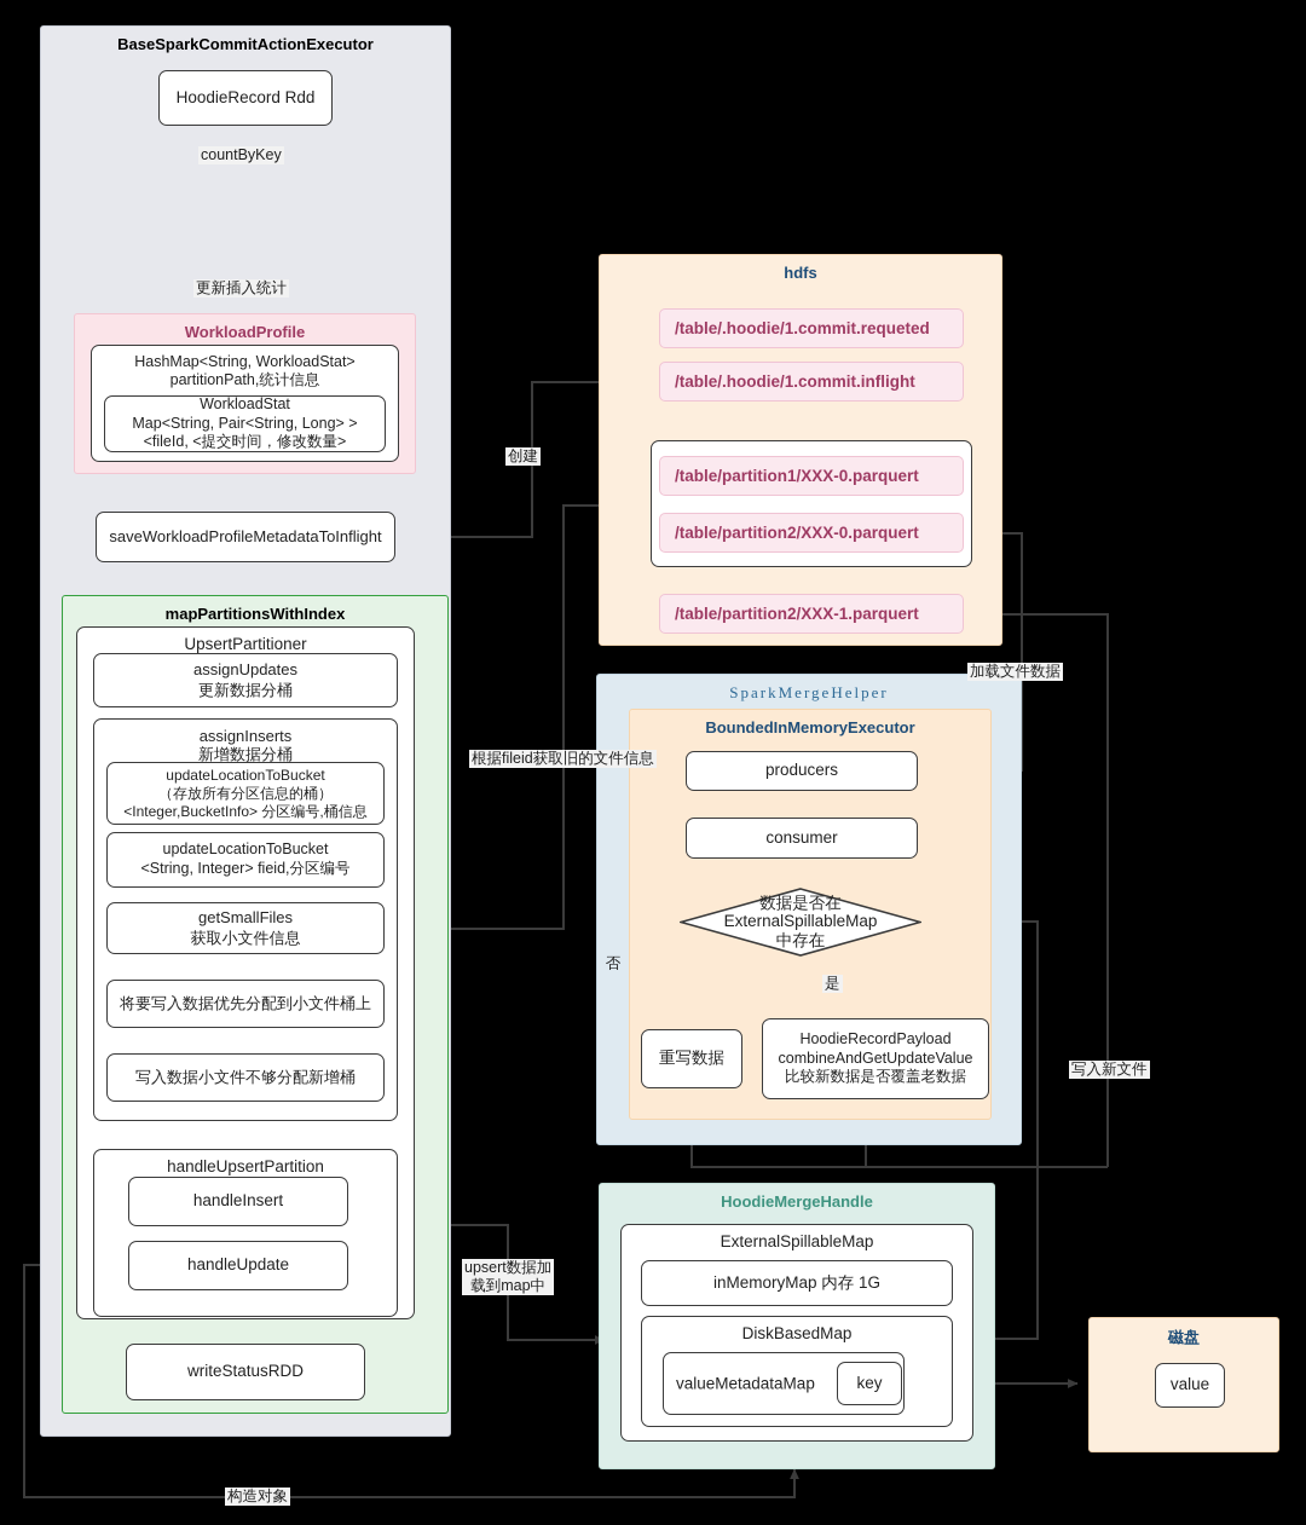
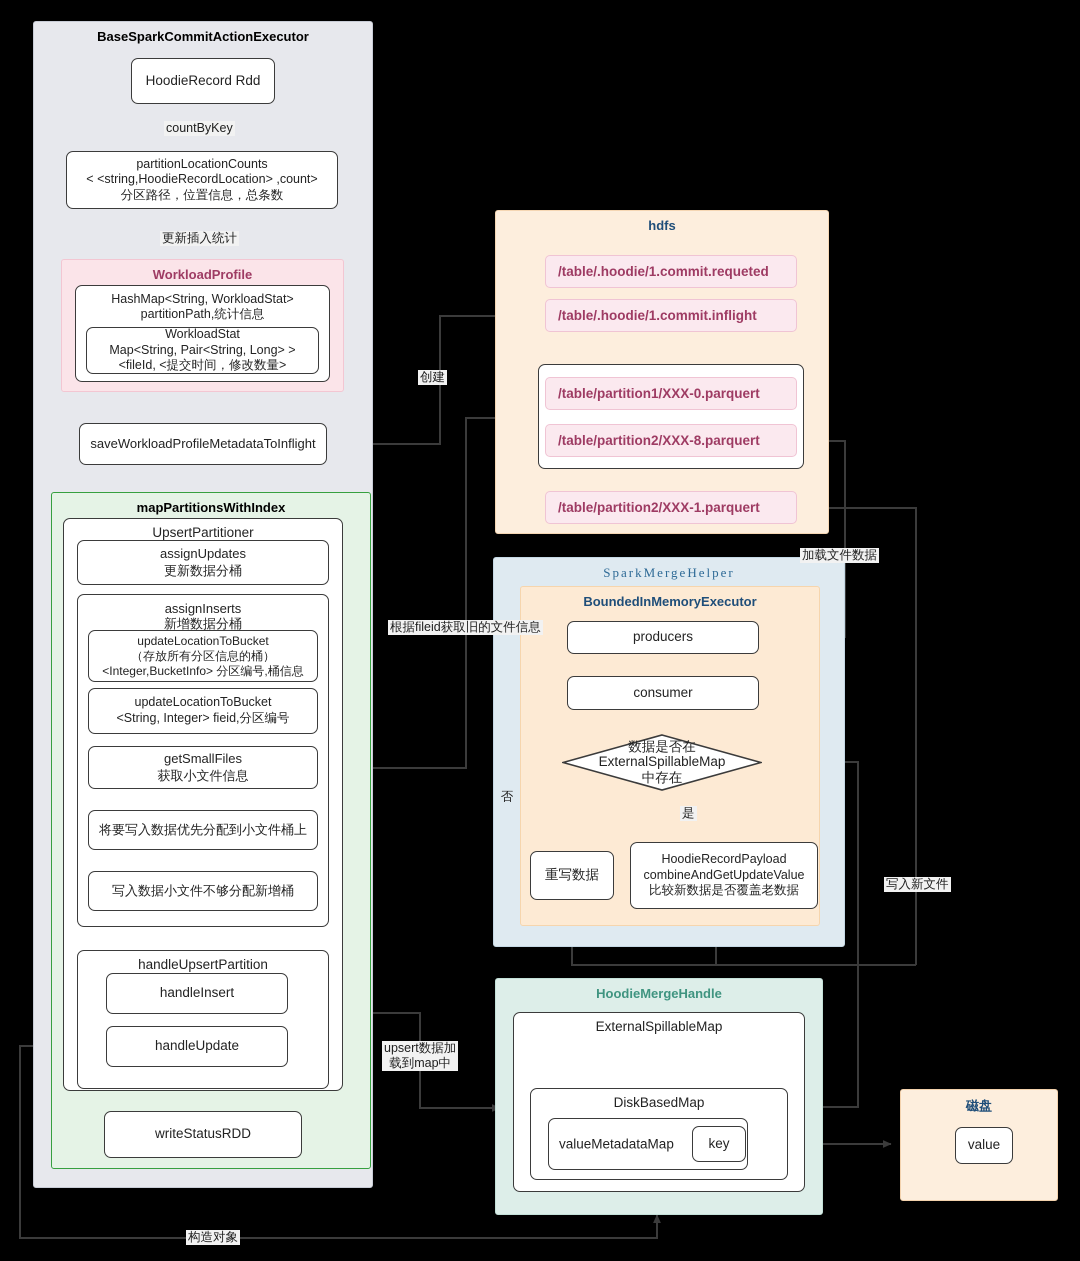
  BaseSparkCommitActionExecutor
  HoodieRecord Rdd
+ partitionLocationCounts
+ < <string,HoodieRecordLocation> ,count>
+ 分区路径，位置信息，总条数
  WorkloadProfile
  HashMap<String, WorkloadStat>
  partitionPath,统计信息
  WorkloadStat
  Map<String, Pair<String, Long> >
  <fileId, <提交时间，修改数量>
  saveWorkloadProfileMetadataToInflight
  mapPartitionsWithIndex
  UpsertPartitioner
  assignUpdates
  更新数据分桶
  assignInserts
  新增数据分桶
  updateLocationToBucket
  （存放所有分区信息的桶）
  <Integer,BucketInfo> 分区编号,桶信息
  updateLocationToBucket
  <String, Integer> fieid,分区编号
  getSmallFiles
  获取小文件信息
  将要写入数据优先分配到小文件桶上
  写入数据小文件不够分配新增桶
  handleUpsertPartition
  handleInsert
  handleUpdate
  writeStatusRDD
  hdfs
  /table/.hoodie/1.commit.requeted
  /table/.hoodie/1.commit.inflight
  /table/partition1/XXX-0.parquert
- /table/partition2/XXX-0.parquert
+ /table/partition2/XXX-8.parquert
  /table/partition2/XXX-1.parquert
  SparkMergeHelper
  BoundedInMemoryExecutor
  producers
  consumer
  数据是否在
  ExternalSpillableMap
  中存在
  重写数据
  HoodieRecordPayload
  combineAndGetUpdateValue
  比较新数据是否覆盖老数据
  HoodieMergeHandle
  ExternalSpillableMap
- inMemoryMap 内存 1G
  DiskBasedMap
  valueMetadataMap
  key
  磁盘
  value
  countByKey
  更新插入统计
  创建
  根据fileid获取旧的文件信息
  加载文件数据
  写入新文件
  upsert数据加
  载到map中
  构造对象
  是
